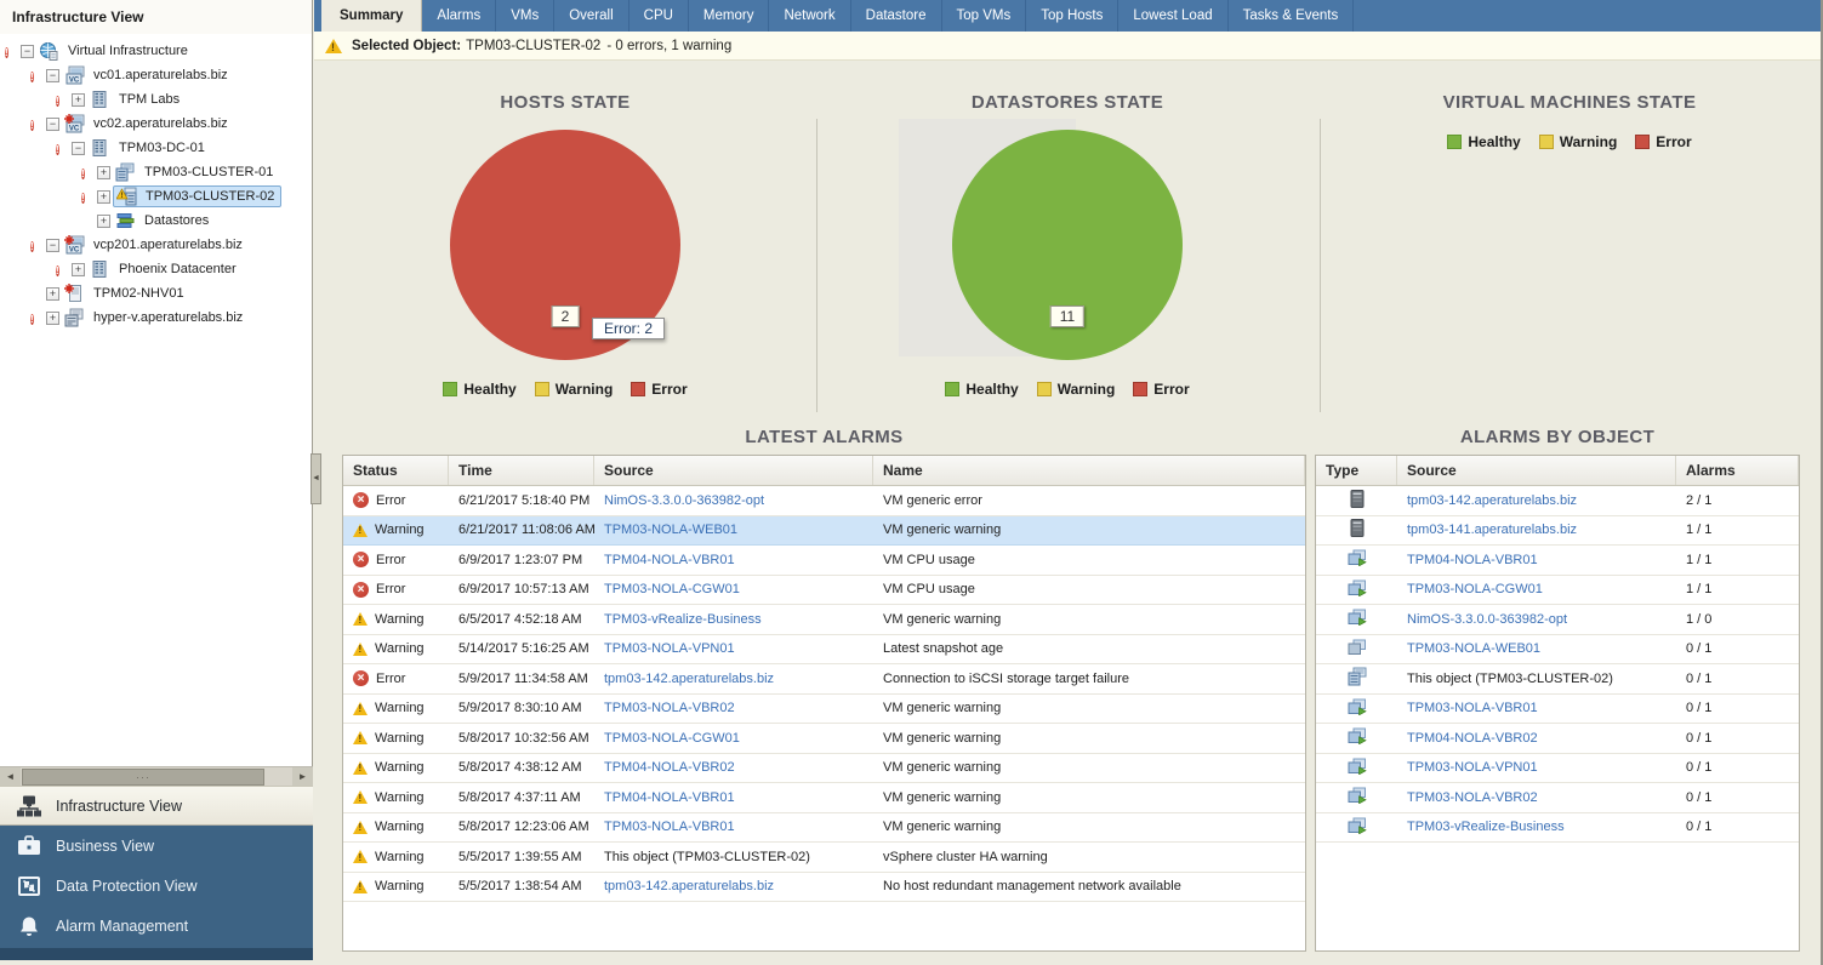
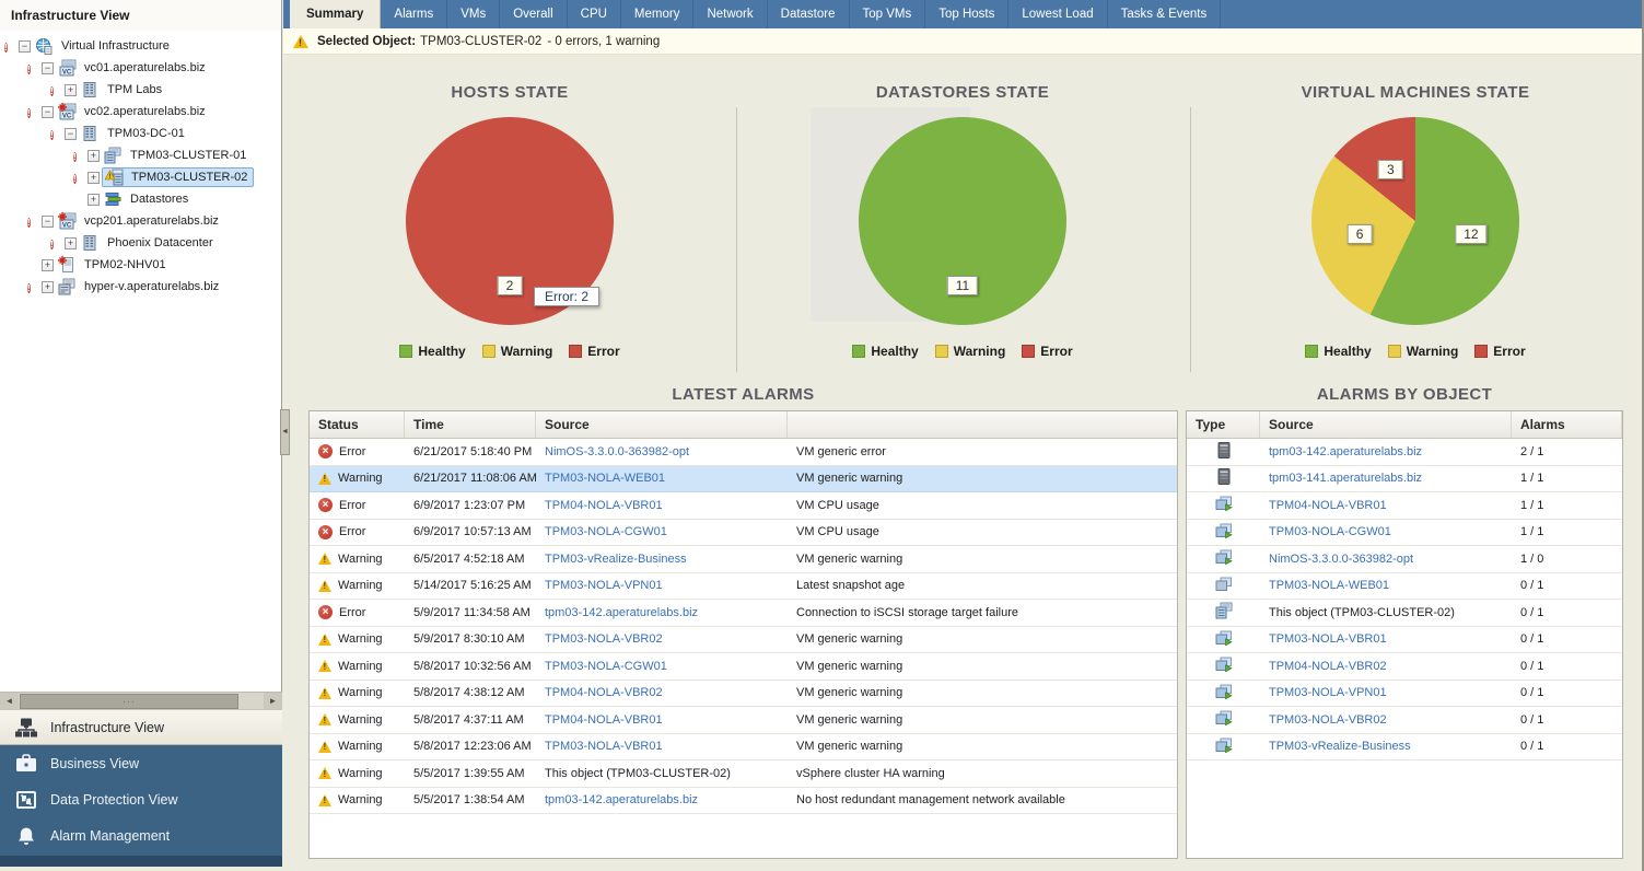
  Infrastructure View
  !
  −
  Virtual Infrastructure
  !
  −
  vc01.aperaturelabs.biz
  !
  +
  TPM Labs
  !
  −
  vc02.aperaturelabs.biz
  !
  −
  TPM03-DC-01
  !
  +
  TPM03-CLUSTER-01
  !
  +
  TPM03-CLUSTER-02
  +
  Datastores
  !
  −
  vcp201.aperaturelabs.biz
  !
  +
  Phoenix Datacenter
  +
  TPM02-NHV01
  !
  +
  hyper-v.aperaturelabs.biz
  ◄
  ···
  ►
  Infrastructure View
  Business View
  Data Protection View
  Alarm Management
  Summary
  Alarms
  VMs
  Overall
  CPU
  Memory
  Network
  Datastore
  Top VMs
  Top Hosts
  Lowest Load
  Tasks & Events
  Selected Object:
  TPM03-CLUSTER-02
  - 0 errors, 1 warning
  HOSTS STATE
  2
  Error: 2
  Healthy
  Warning
  Error
  DATASTORES STATE
  11
  Healthy
  Warning
  Error
  VIRTUAL MACHINES STATE
+ 12
+ 6
+ 3
  Healthy
  Warning
  Error
  LATEST ALARMS
  Status
  Time
  Source
- Name
  ×
  Error
  6/21/2017 5:18:40 PM
  NimOS-3.3.0.0-363982-opt
  VM generic error
  Warning
  6/21/2017 11:08:06 AM
  TPM03-NOLA-WEB01
  VM generic warning
  ×
  Error
  6/9/2017 1:23:07 PM
  TPM04-NOLA-VBR01
  VM CPU usage
  ×
  Error
  6/9/2017 10:57:13 AM
  TPM03-NOLA-CGW01
  VM CPU usage
  Warning
  6/5/2017 4:52:18 AM
  TPM03-vRealize-Business
  VM generic warning
  Warning
  5/14/2017 5:16:25 AM
  TPM03-NOLA-VPN01
  Latest snapshot age
  ×
  Error
  5/9/2017 11:34:58 AM
  tpm03-142.aperaturelabs.biz
  Connection to iSCSI storage target failure
  Warning
  5/9/2017 8:30:10 AM
  TPM03-NOLA-VBR02
  VM generic warning
  Warning
  5/8/2017 10:32:56 AM
  TPM03-NOLA-CGW01
  VM generic warning
  Warning
  5/8/2017 4:38:12 AM
  TPM04-NOLA-VBR02
  VM generic warning
  Warning
  5/8/2017 4:37:11 AM
  TPM04-NOLA-VBR01
  VM generic warning
  Warning
  5/8/2017 12:23:06 AM
  TPM03-NOLA-VBR01
  VM generic warning
  Warning
  5/5/2017 1:39:55 AM
  This object (TPM03-CLUSTER-02)
  vSphere cluster HA warning
  Warning
  5/5/2017 1:38:54 AM
  tpm03-142.aperaturelabs.biz
  No host redundant management network available
  ALARMS BY OBJECT
  Type
  Source
  Alarms
  tpm03-142.aperaturelabs.biz
  2 / 1
  tpm03-141.aperaturelabs.biz
  1 / 1
  TPM04-NOLA-VBR01
  1 / 1
  TPM03-NOLA-CGW01
  1 / 1
  NimOS-3.3.0.0-363982-opt
  1 / 0
  TPM03-NOLA-WEB01
  0 / 1
  This object (TPM03-CLUSTER-02)
  0 / 1
  TPM03-NOLA-VBR01
  0 / 1
  TPM04-NOLA-VBR02
  0 / 1
  TPM03-NOLA-VPN01
  0 / 1
  TPM03-NOLA-VBR02
  0 / 1
  TPM03-vRealize-Business
  0 / 1
